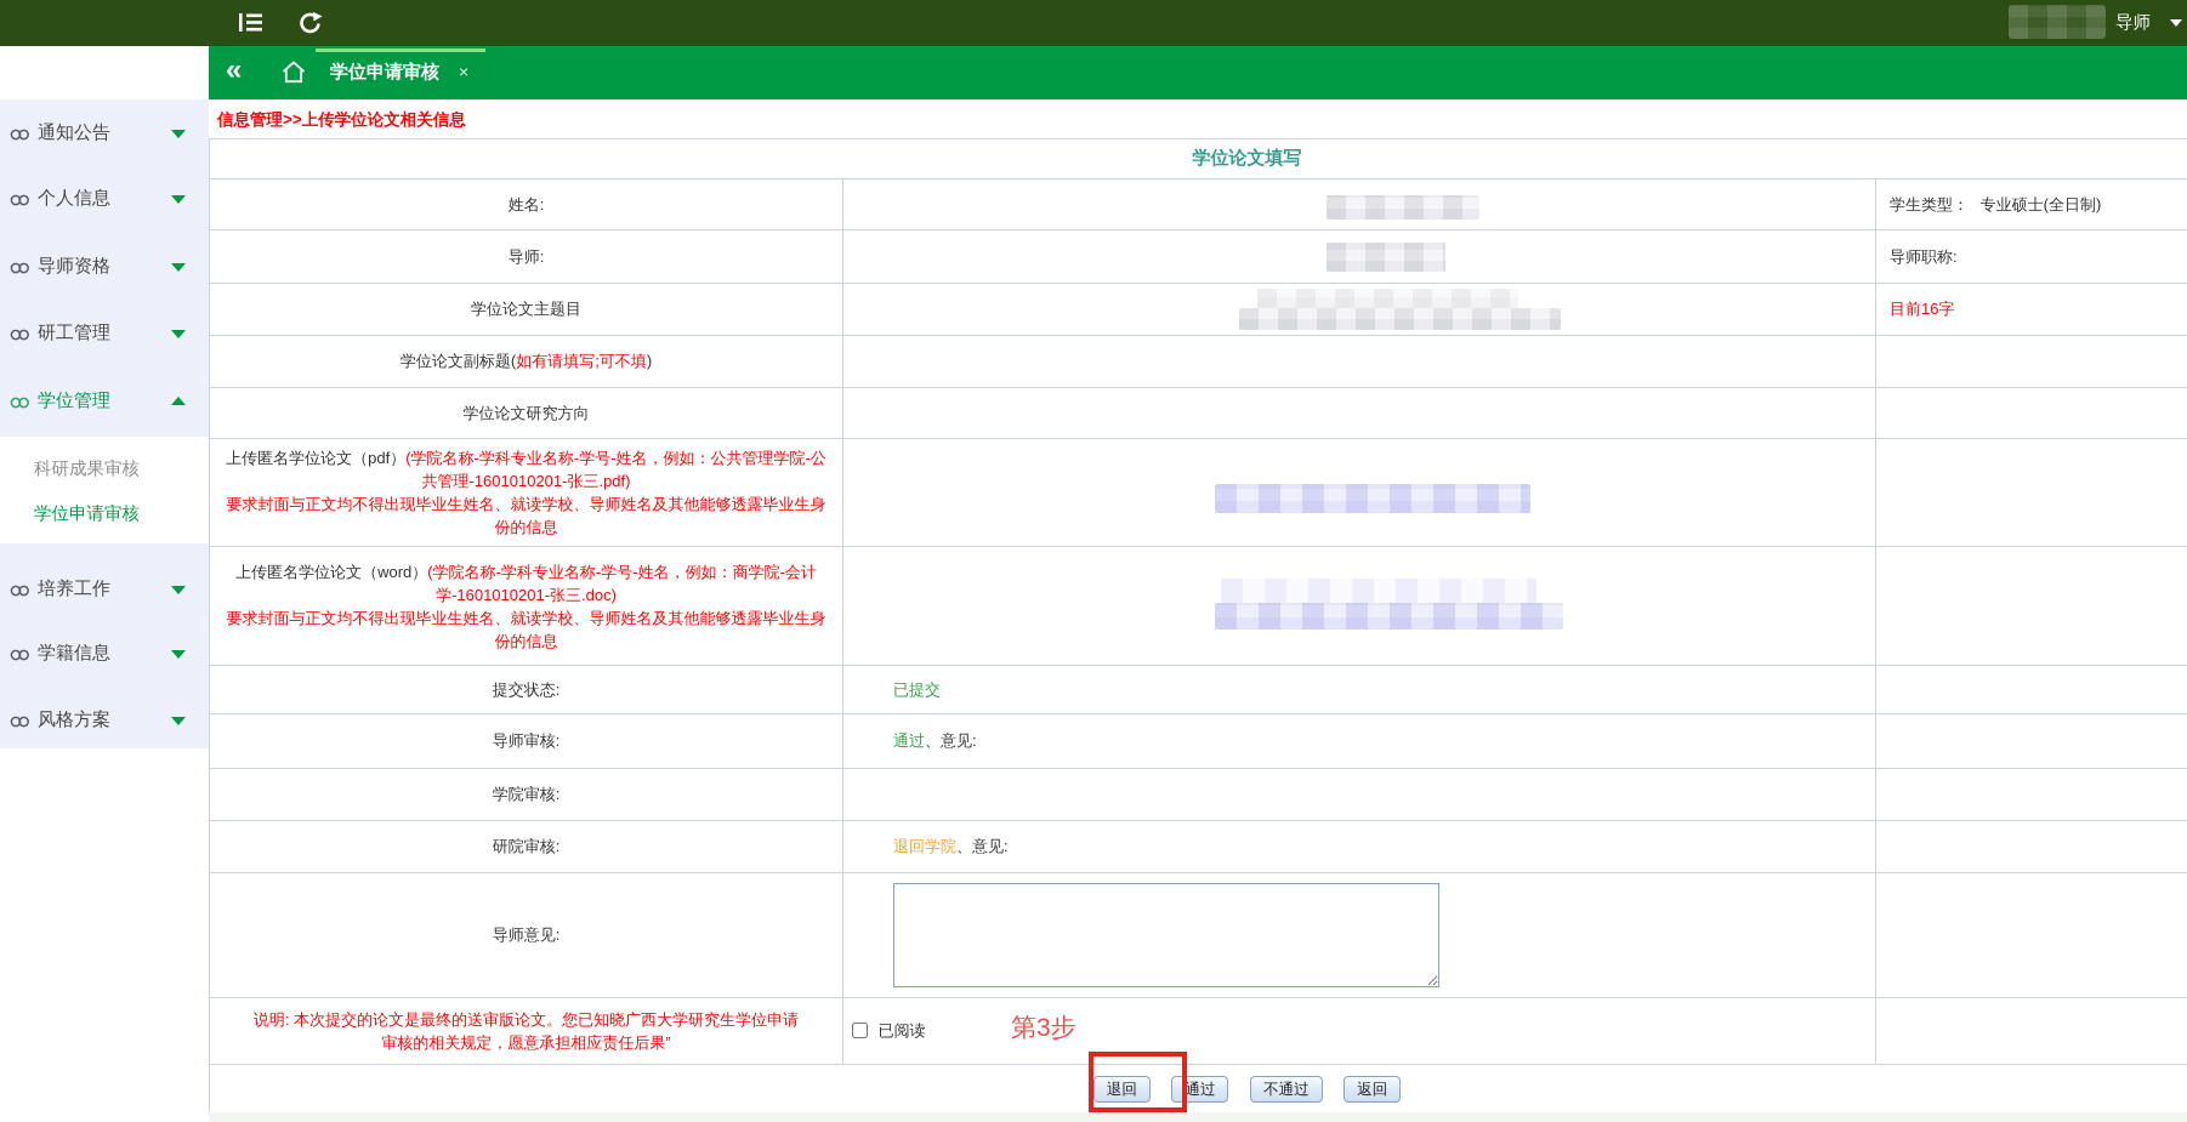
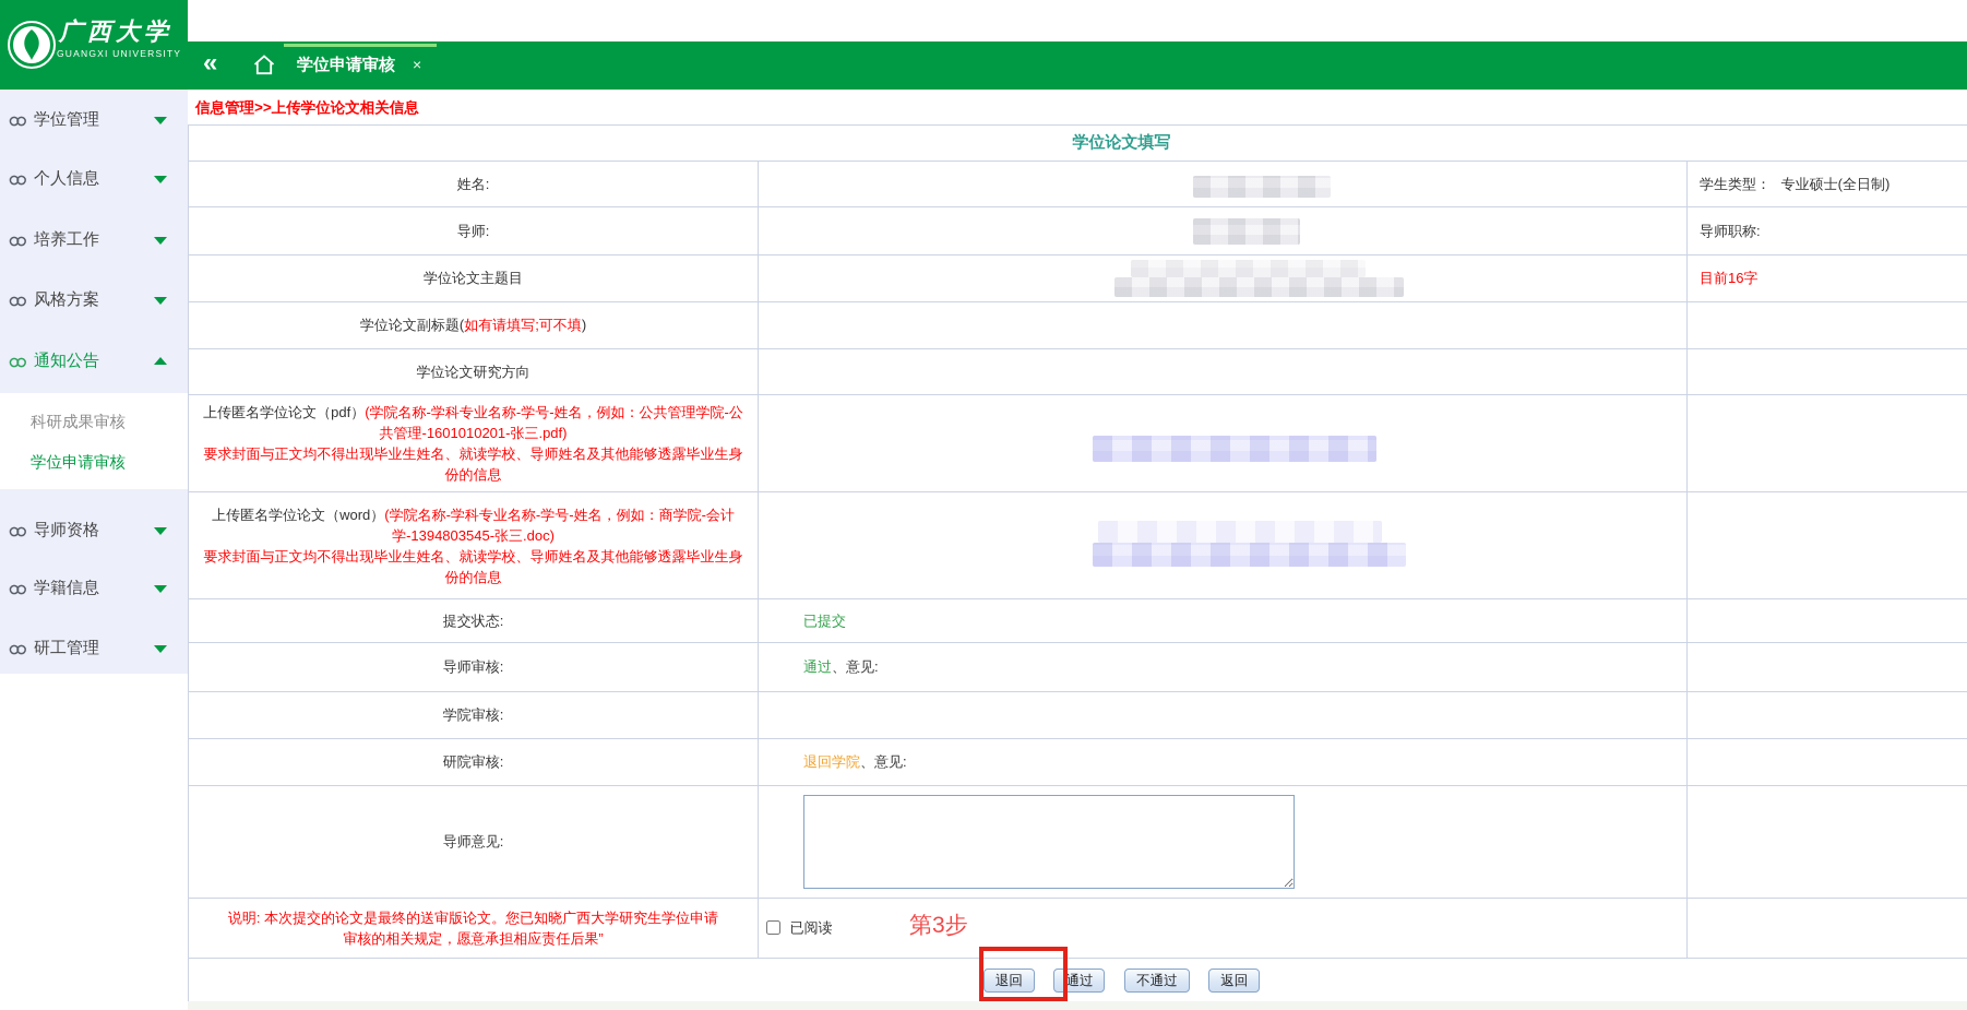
- 导师
  «
  学位申请审核
  ×
+ 广西大学
+ GUANGXI UNIVERSITY
- 通知公告
+ 学位管理
  个人信息
- 导师资格
+ 培养工作
- 研工管理
+ 风格方案
- 学位管理
+ 通知公告
  科研成果审核
  学位申请审核
- 培养工作
+ 导师资格
  学籍信息
- 风格方案
+ 研工管理
  信息管理>>上传学位论文相关信息
  学位论文填写
  姓名:		学生类型： 专业硕士(全日制)
  导师:		导师职称:
  学位论文主题目		目前16字
  学位论文副标题(如有请填写;可不填)
  学位论文研究方向
  上传匿名学位论文（pdf）(学院名称-学科专业名称-学号-姓名，例如：公共管理学院-公共管理-1601010201-张三.pdf) 要求封面与正文均不得出现毕业生姓名、就读学校、导师姓名及其他能够透露毕业生身份的信息
- 上传匿名学位论文（word）(学院名称-学科专业名称-学号-姓名，例如：商学院-会计学-1601010201-张三.doc) 要求封面与正文均不得出现毕业生姓名、就读学校、导师姓名及其他能够透露毕业生身份的信息
+ 上传匿名学位论文（word）(学院名称-学科专业名称-学号-姓名，例如：商学院-会计学-1394803545-张三.doc) 要求封面与正文均不得出现毕业生姓名、就读学校、导师姓名及其他能够透露毕业生身份的信息
  提交状态:	已提交
  导师审核:	通过、意见:
  学院审核:
  研院审核:	退回学院、意见:
  导师意见:
  说明: 本次提交的论文是最终的送审版论文。您已知晓广西大学研究生学位申请审核的相关规定，愿意承担相应责任后果”	已阅读
  退回 通过 不通过 返回
  第3步
